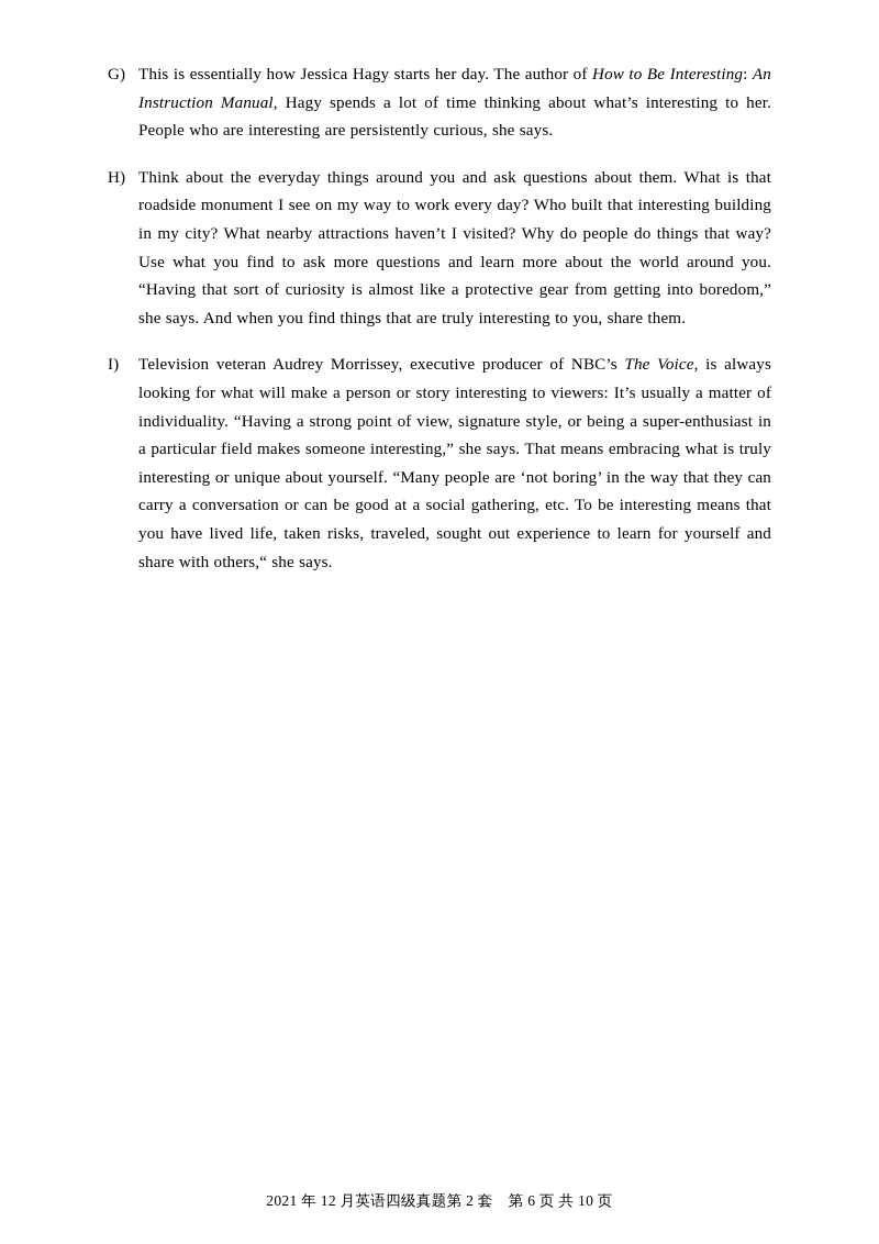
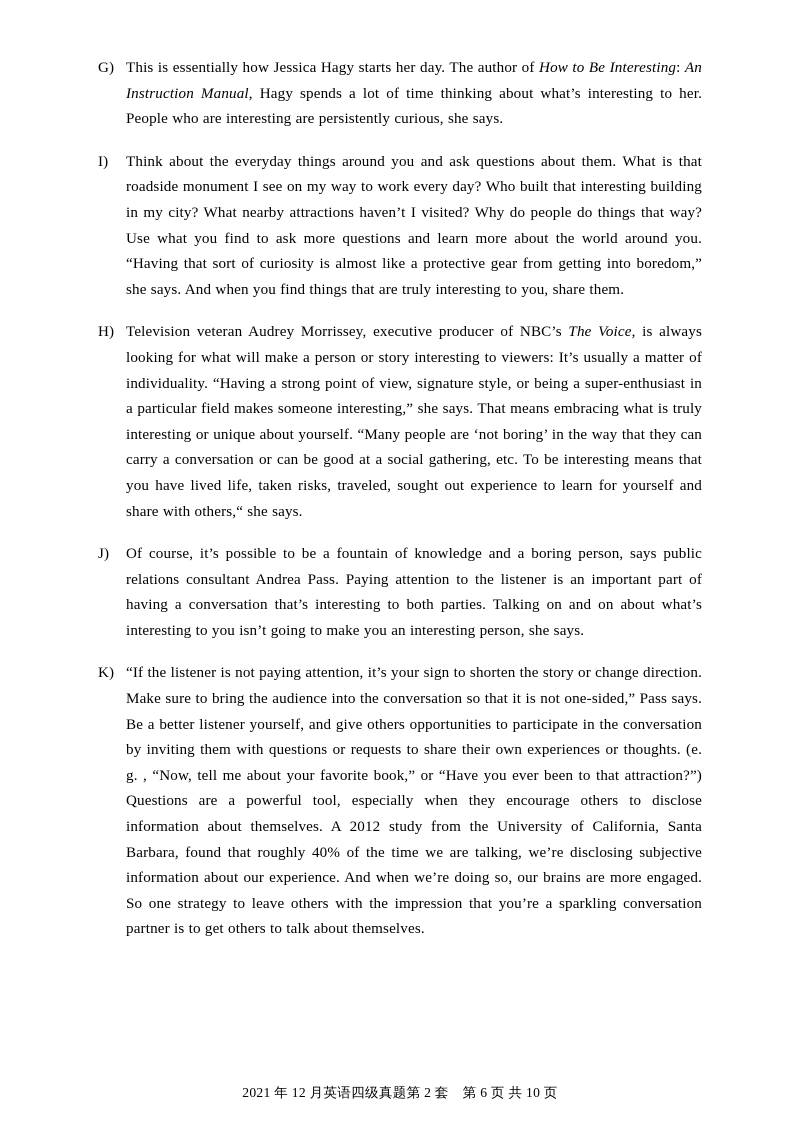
  G)
  This is essentially how Jessica Hagy starts her day. The author of How to Be Interesting: An Instruction Manual, Hagy spends a lot of time thinking about what’s interesting to her. People who are interesting are persistently curious, she says.
- H)
+ I)
  Think about the everyday things around you and ask questions about them. What is that roadside monument I see on my way to work every day? Who built that interesting building in my city? What nearby attractions haven’t I visited? Why do people do things that way? Use what you find to ask more questions and learn more about the world around you. “Having that sort of curiosity is almost like a protective gear from getting into boredom,” she says. And when you find things that are truly interesting to you, share them.
- I)
+ H)
  Television veteran Audrey Morrissey, executive producer of NBC’s The Voice, is always looking for what will make a person or story interesting to viewers: It’s usually a matter of individuality. “Having a strong point of view, signature style, or being a super-enthusiast in a particular field makes someone interesting,” she says. That means embracing what is truly interesting or unique about yourself. “Many people are ‘not boring’ in the way that they can carry a conversation or can be good at a social gathering, etc. To be interesting means that you have lived life, taken risks, traveled, sought out experience to learn for yourself and share with others,“ she says.
+ J)
+ Of course, it’s possible to be a fountain of knowledge and a boring person, says public relations consultant Andrea Pass. Paying attention to the listener is an important part of having a conversation that’s interesting to both parties. Talking on and on about what’s interesting to you isn’t going to make you an interesting person, she says.
+ K)
+ “If the listener is not paying attention, it’s your sign to shorten the story or change direction. Make sure to bring the audience into the conversation so that it is not one-sided,” Pass says. Be a better listener yourself, and give others opportunities to participate in the conversation by inviting them with questions or requests to share their own experiences or thoughts. (e. g. , “Now, tell me about your favorite book,” or “Have you ever been to that attraction?”) Questions are a powerful tool, especially when they encourage others to disclose information about themselves. A 2012 study from the University of California, Santa Barbara, found that roughly 40% of the time we are talking, we’re disclosing subjective information about our experience. And when we’re doing so, our brains are more engaged. So one strategy to leave others with the impression that you’re a sparkling conversation partner is to get others to talk about themselves.
  2021 年 12 月英语四级真题第 2 套 第 6 页 共 10 页
